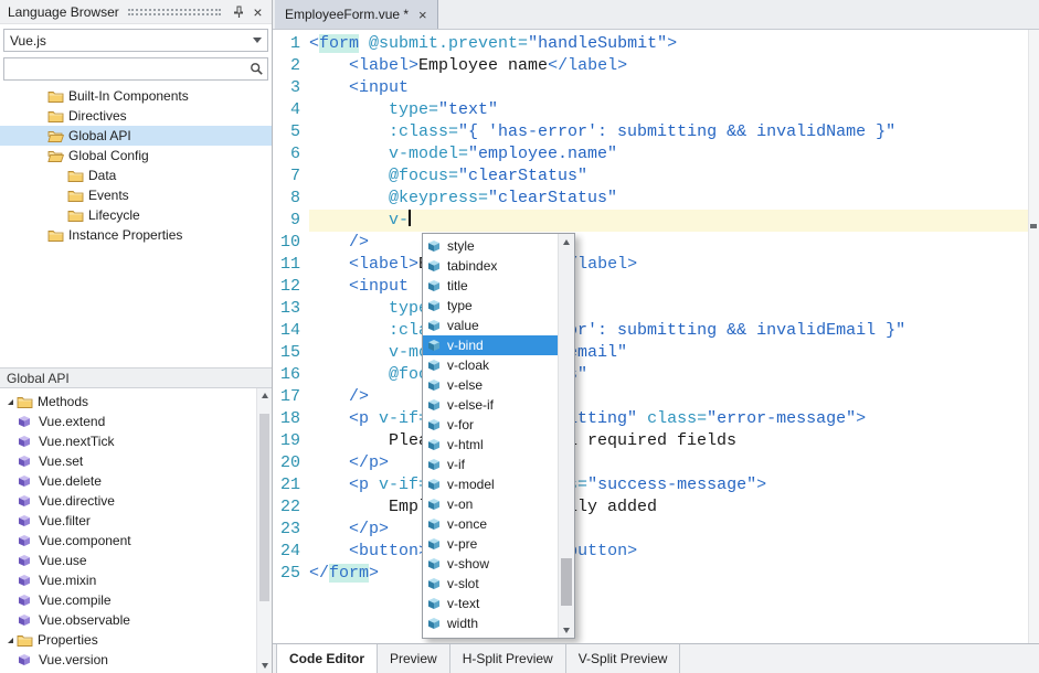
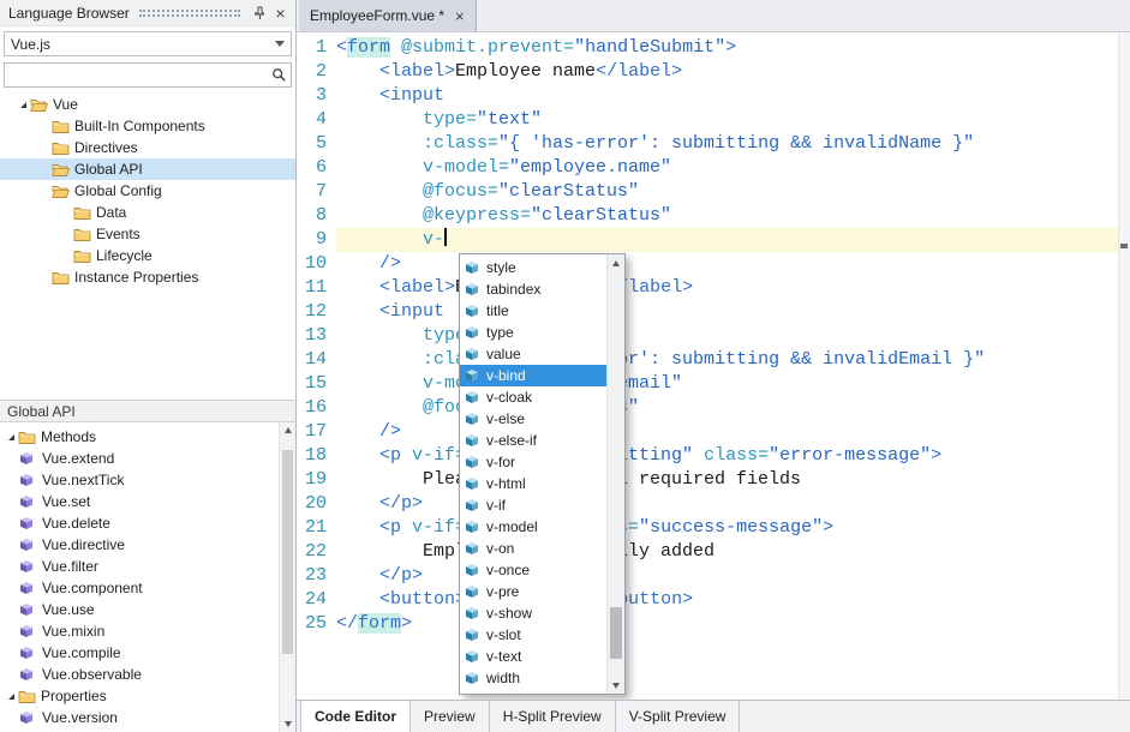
  Language Browser
  ×
  Vue.js
+ Vue
  Built-In Components
  Directives
  Global API
  Global Config
  Data
  Events
  Lifecycle
  Instance Properties
  Global API
  Methods
  Vue.extend
  Vue.nextTick
  Vue.set
  Vue.delete
  Vue.directive
  Vue.filter
  Vue.component
  Vue.use
  Vue.mixin
  Vue.compile
  Vue.observable
  Properties
  Vue.version
  EmployeeForm.vue *
  ×
  1
  <form @submit.prevent="handleSubmit">
  2
  <label>Employee name</label>
  3
  <input
  4
  type="text"
  5
  :class="{ 'has-error': submitting && invalidName }"
  6
  v-model="employee.name"
  7
  @focus="clearStatus"
  8
  @keypress="clearStatus"
  9
  v-
  10
  />
  11
  12
  <input
  13
  14
  15
  16
  17
  />
  18
  <p v-if tting" class="error-message">
  19
  20
  </p>
  21
  22
  23
  </p>
  24
  25
  </form>
  style
  tabindex
  title
  type
  value
  v-bind
  v-cloak
  v-else
  v-else-if
  v-for
  v-html
  v-if
  v-model
  v-on
  v-once
  v-pre
  v-show
  v-slot
  v-text
  width
  Code Editor
  Preview
  H-Split Preview
  V-Split Preview
